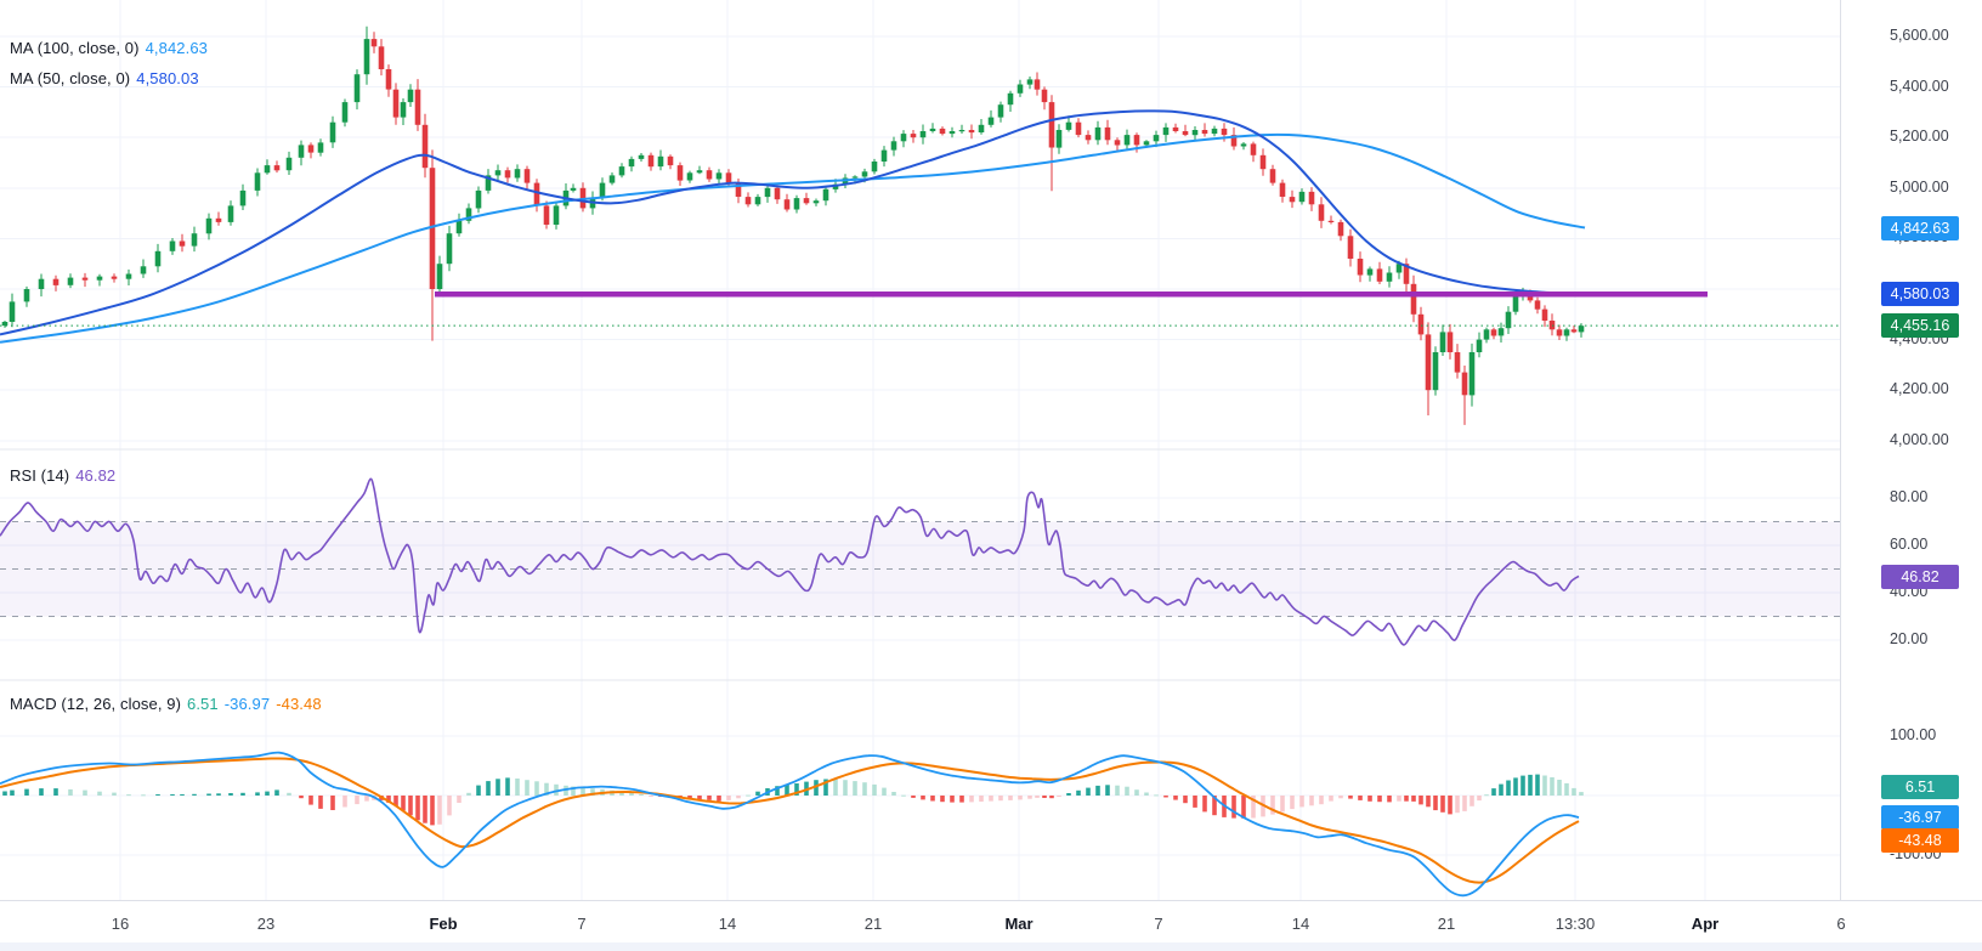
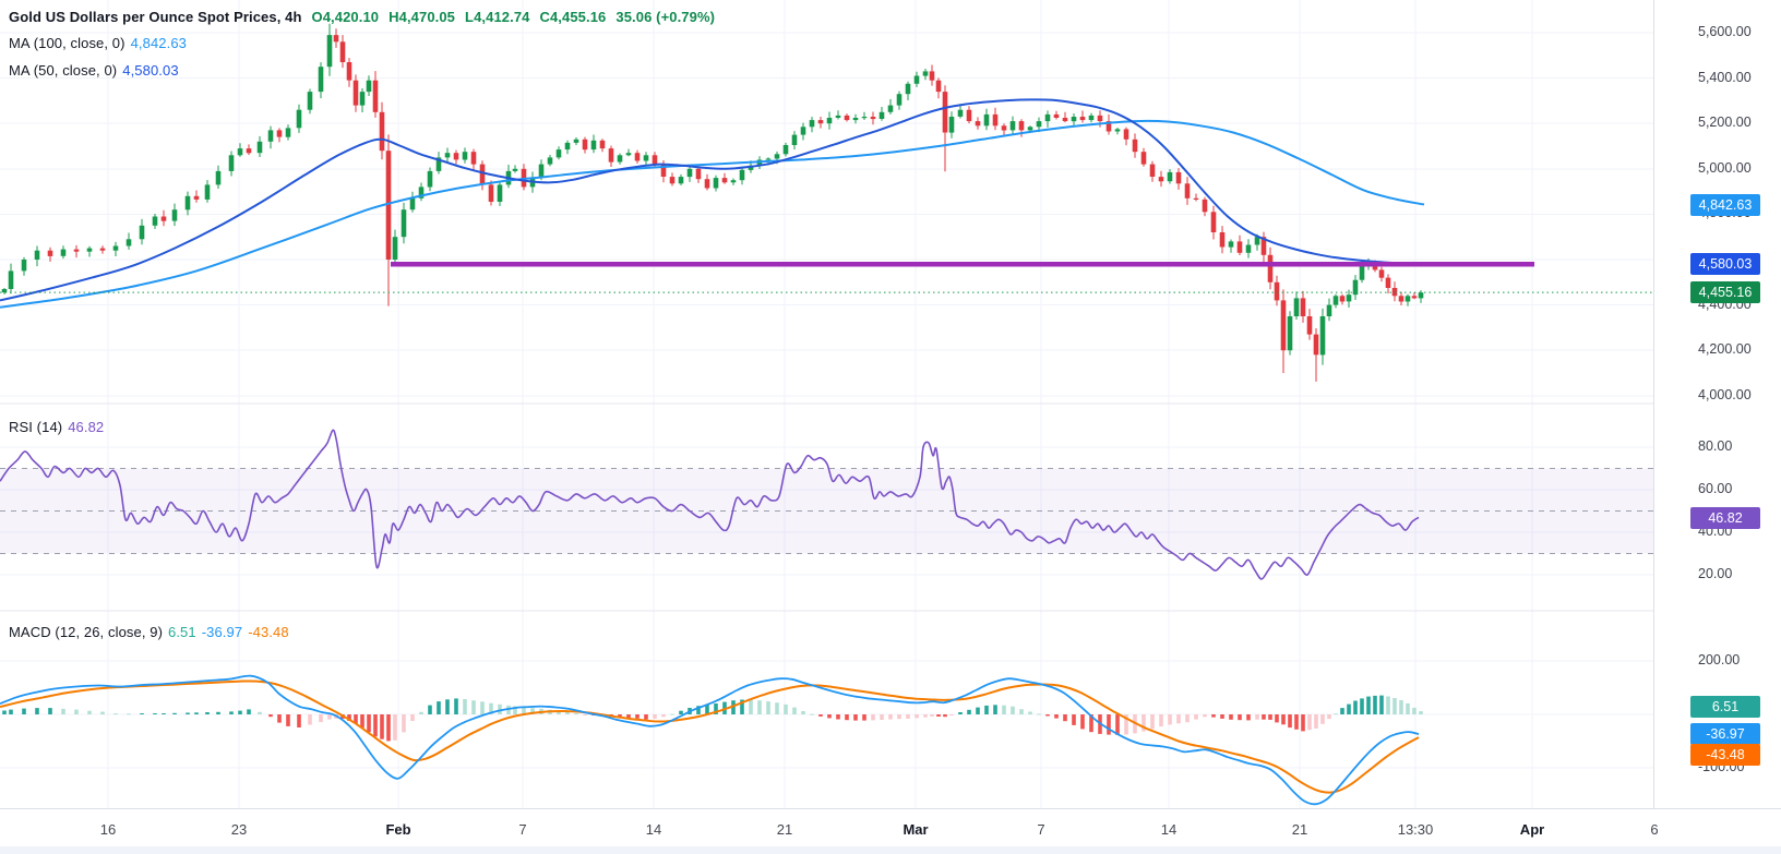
+ Gold US Dollars per Ounce Spot Prices, 4h O4,420.10 H4,470.05 L4,412.74 C4,455.16 35.06 (+0.79%)
  MA (100, close, 0) 4,842.63
  MA (50, close, 0) 4,580.03
  RSI (14) 46.82
  MACD (12, 26, close, 9) 6.51 -36.97 -43.48
  5,600.00
  5,400.00
  5,200.00
  5,000.00
  4,400.00
  4,200.00
  4,000.00
  80.00
  60.00
  40.00
  20.00
- 100.00
+ 200.00
  -100.00
  4,842.63
  4,580.03
  4,455.16
  46.82
  6.51
  -36.97
  -43.48
  16
  23
  Feb
  7
  14
  21
  Mar
  7
  14
  21
  13:30
  Apr
  6
